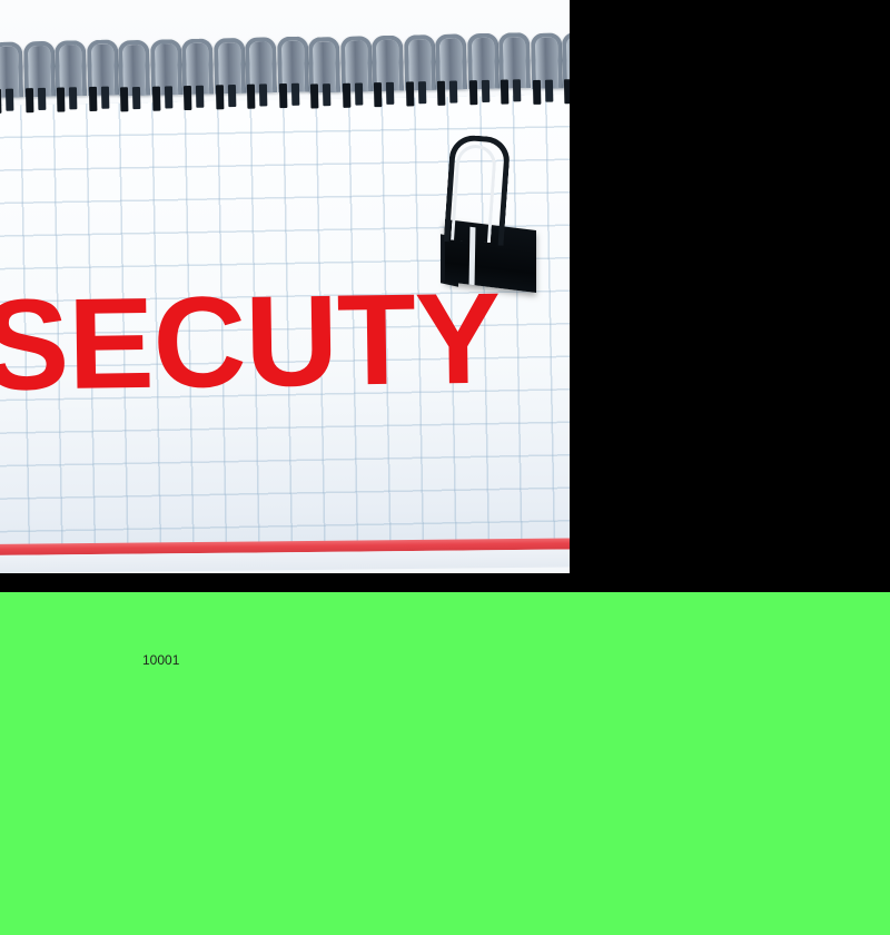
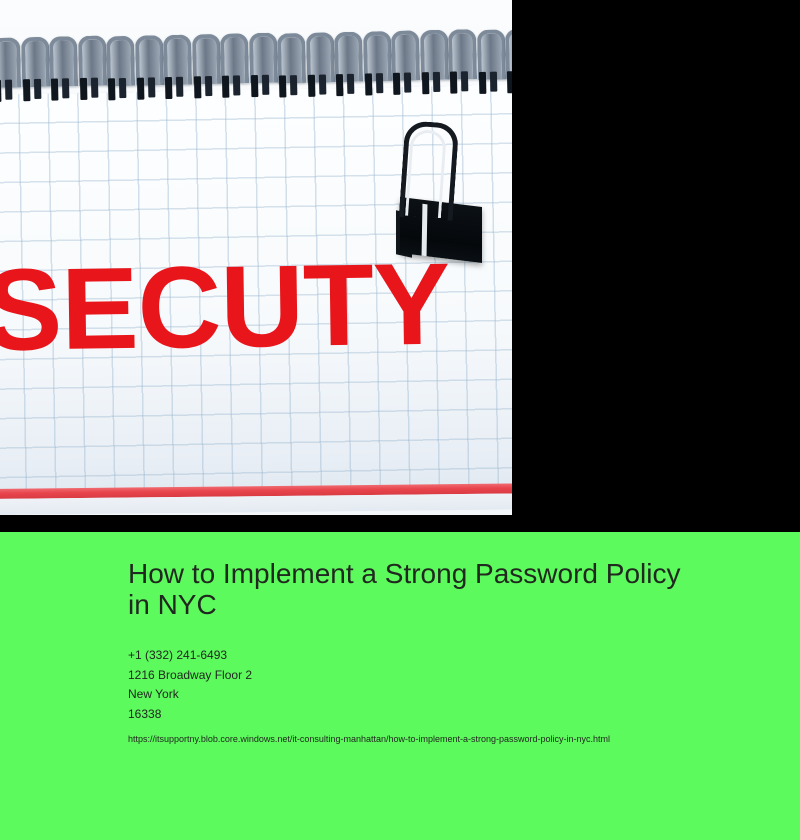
  SECUTY
+ How to Implement a Strong Password Policy in NYC
+ +1 (332) 241-6493
+ 1216 Broadway Floor 2
+ New York
- 10001
+ 16338
+ https://itsupportny.blob.core.windows.net/it-consulting-manhattan/how-to-implement-a-strong-password-policy-in-nyc.html
